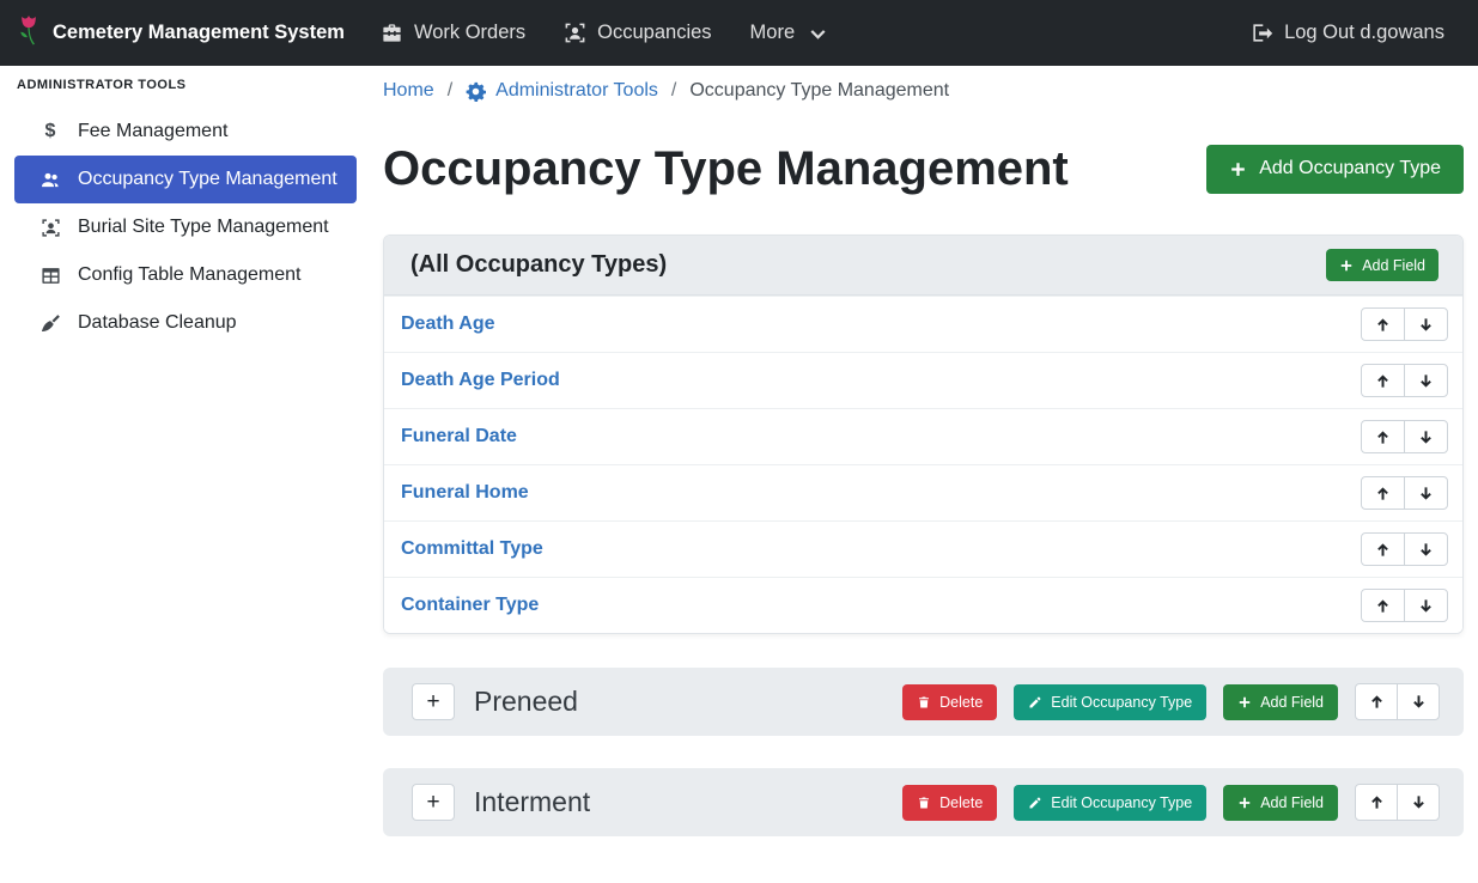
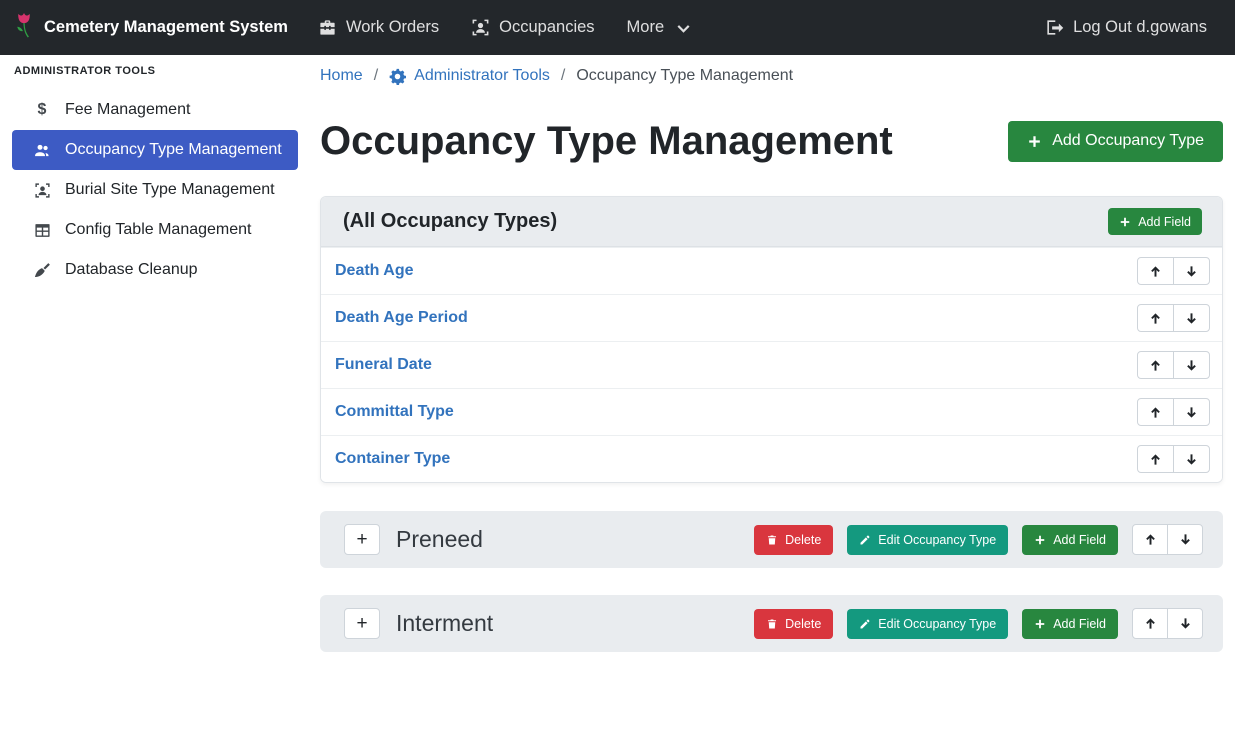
  Cemetery Management System
  Work Orders
  Occupancies
  More
  Log Out d.gowans
  ADMINISTRATOR TOOLS
  $
  Fee Management
  Occupancy Type Management
  Burial Site Type Management
  Config Table Management
  Database Cleanup
  Home
  /
  Administrator Tools
  /
  Occupancy Type Management
  Occupancy Type Management
  Add Occupancy Type
  (All Occupancy Types)
  Add Field
  Death Age
  Death Age Period
  Funeral Date
- Funeral Home
  Committal Type
  Container Type
  +
  Preneed
  Delete
  Edit Occupancy Type
  Add Field
  +
  Interment
  Delete
  Edit Occupancy Type
  Add Field
